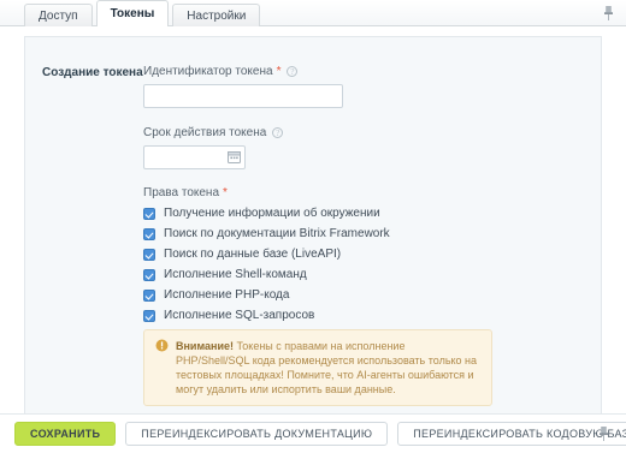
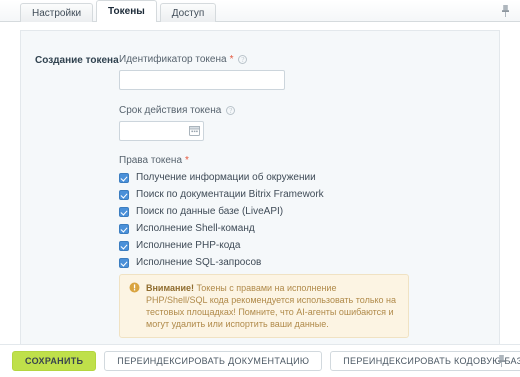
- Доступ
+ Настройки
  Токены
- Настройки
+ Доступ
  Создание токена
  Идентификатор токена
  *
  ?
  Срок действия токена
  ?
  Права токена
  *
  Получение информации об окружении
  Поиск по документации Bitrix Framework
  Поиск по данные базе (LiveAPI)
  Исполнение Shell-команд
  Исполнение PHP-кода
  Исполнение SQL-запросов
  Внимание! Токены с правами на исполнение PHP/Shell/SQL кода рекомендуется использовать только на тестовых площадках! Помните, что AI-агенты ошибаются и могут удалить или испортить ваши данные.
  СОХРАНИТЬ
  ПЕРЕИНДЕКСИРОВАТЬ ДОКУМЕНТАЦИЮ
  ПЕРЕИНДЕКСИРОВАТЬ КОДОВУЮ БА
